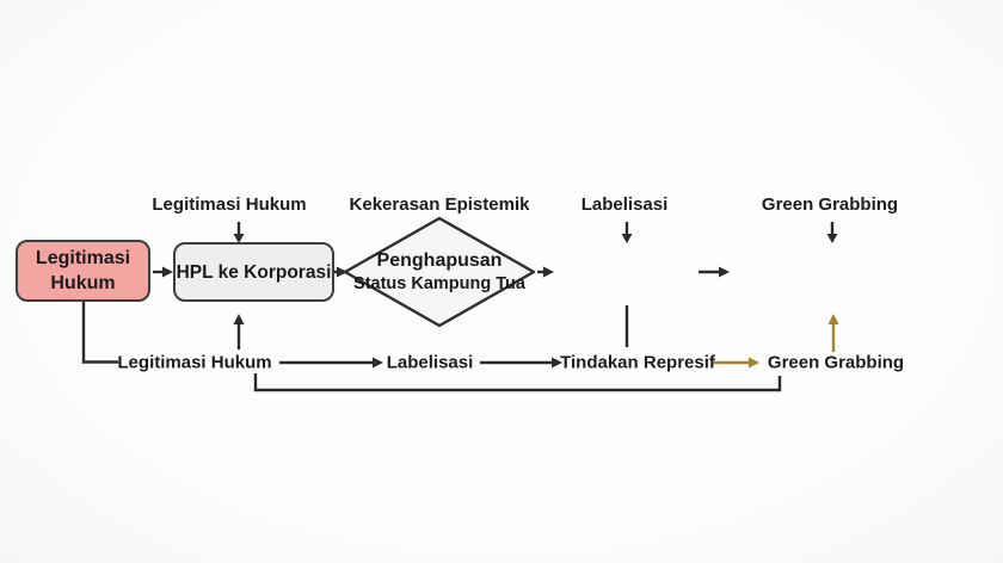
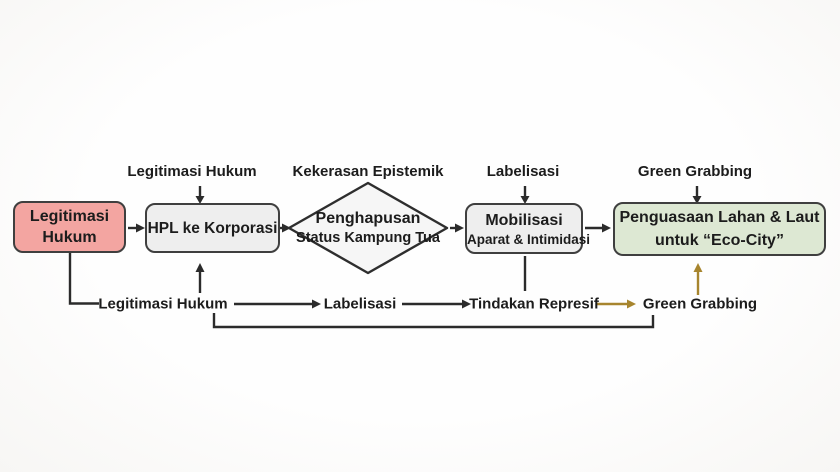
  Legitimasi Hukum
  Kekerasan Epistemik
  Labelisasi
  Green Grabbing
  Legitimasi
  Hukum
  HPL ke Korporasi
  Penghapusan
  Status Kampung Tua
+ Mobilisasi
+ Aparat & Intimidasi
+ Penguasaan Lahan & Laut
+ untuk “Eco-City”
  Legitimasi Hukum
  Labelisasi
  Tindakan Represif
  Green Grabbing
